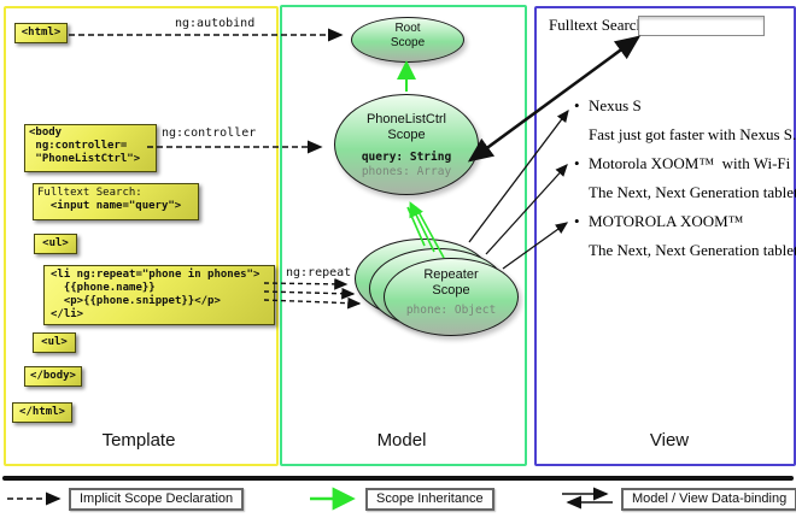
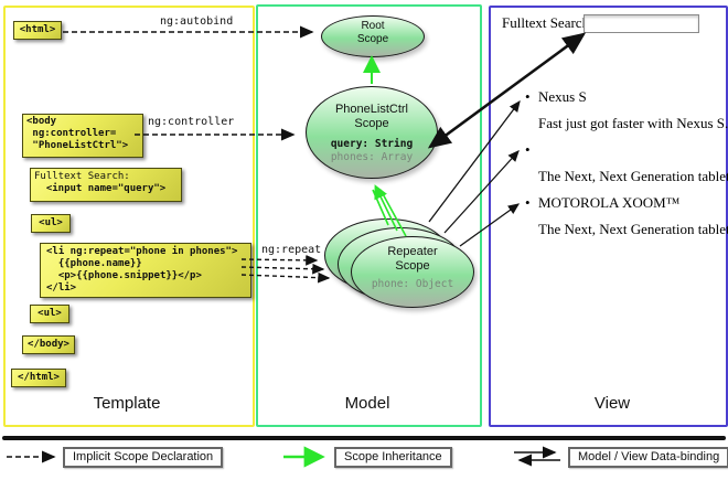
  Template
  Model
  View
  <html>
  <body
  ng:controller=
  "PhoneListCtrl">
  Fulltext Search:
  <input name="query">
  <ul>
  <li ng:repeat="phone in phones">
  {{phone.name}}
  <p>{{phone.snippet}}</p>
  </li>
  <ul>
  </body>
  </html>
  ng:autobind
  ng:controller
  ng:repeat
  Root
  Scope
  PhoneListCtrl
  Scope
  query: String
  phones: Array
  Repeater
  Scope
  phone: Object
  Fulltext Searc
  •
  Nexus S
  Fast just got faster with Nexus S.
  •
- Motorola XOOM™ with Wi-Fi
  The Next, Next Generation table
  •
  MOTOROLA XOOM™
  The Next, Next Generation table
  Implicit Scope Declaration
  Scope Inheritance
  Model / View Data-binding
